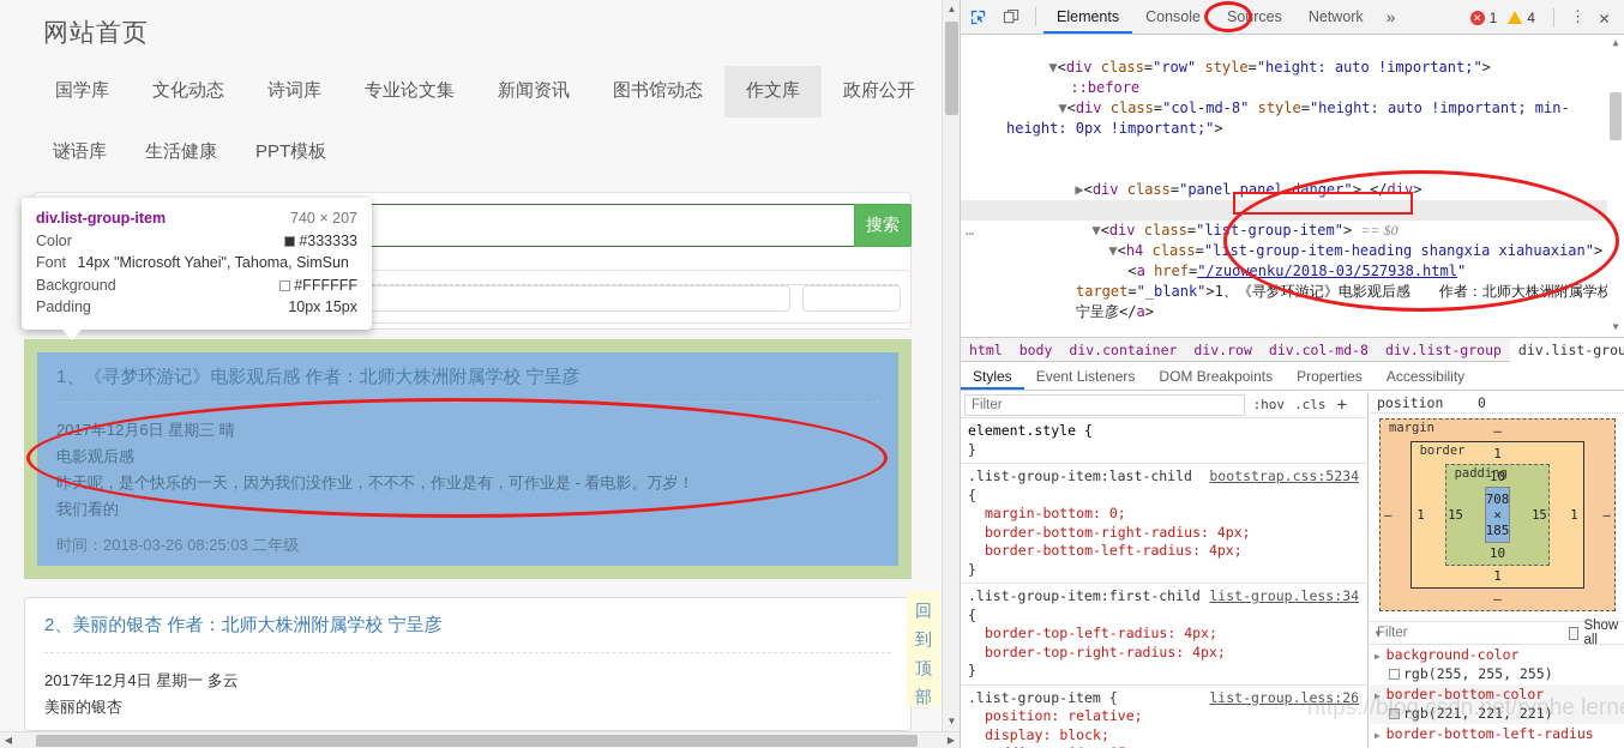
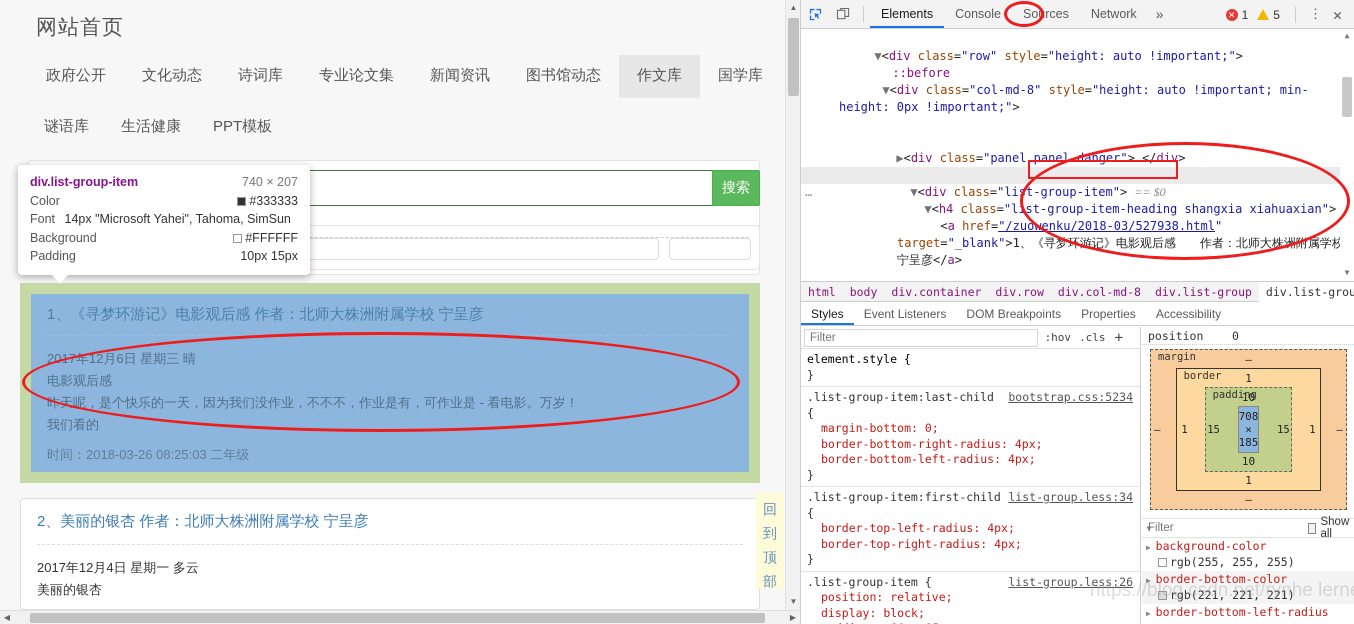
  网站首页
- 国学库
+ 政府公开
  文化动态
  诗词库
  专业论文集
  新闻资讯
  图书馆动态
  作文库
- 政府公开
+ 国学库
  谜语库
  生活健康
  PPT模板
  搜索
  1、《寻梦环游记》电影观后感 作者：北师大株洲附属学校 宁呈彦
  2017年12月6日 星期三 晴
  电影观后感
  昨天呢，是个快乐的一天，因为我们没作业，不不不，作业是有，可作业是 - 看电影。万岁！
  我们看的
  时间：2018-03-26 08:25:03 二年级
  2、美丽的银杏 作者：北师大株洲附属学校 宁呈彦
  2017年12月4日 星期一 多云
  美丽的银杏
  回
  到
  顶
  部
  ▲
  ▼
  ◀
  ▶
  div.list-group-item
  740 × 207
  Color
  #333333
  Font 14px "Microsoft Yahei", Tahoma, SimSun
  Background
  #FFFFFF
  Padding
  10px 15px
  Elements
  Console
  Sources
  Network
  »
  ✕
  1
- 4
+ 5
  ⋮
  ✕
  ▼<div class="row" style="height: auto !important;">
  ::before
  ▼<div class="col-md-8" style="height: auto !important; min-height: 0px !important;">
  ▶<div class="panel panel-danger">…</div>
  …
  ▼<div class="list-group-item"> == $0
  ▼<h4 class="list-group-item-heading shangxia xiahuaxian">
  <a href="/zuowenku/2018-03/527938.html" target="_blank">1、《寻梦环游记》电影观后感 作者：北师大株洲附属学校 宁呈彦</a>
  ▲
  ▼
  html
  body
  div.container
  div.row
  div.col-md-8
  div.list-group
  Styles
  Event Listeners
  DOM Breakpoints
  Properties
  Accessibility
  Filter
  :hov
  .cls
  +
  element.style {
  }
  bootstrap.css:5234
  .list-group-item:last-child
  {
  margin-bottom: 0;
  border-bottom-right-radius: 4px;
  border-bottom-left-radius: 4px;
  }
  list-group.less:34
  .list-group-item:first-child {
  border-top-left-radius: 4px;
  border-top-right-radius: 4px;
  }
  list-group.less:26
  .list-group-item {
  position: relative;
  display: block;
  position
  0
  margin
  –
  –
  border
  1
  1
  padding
  10
  15
  708 × 185
  15
  10
  1
  1
  –
  –
  Filter
  Show all
  ▶ background-color
  rgb(255, 255, 255)
  ▶ border-bottom-color
  rgb(221, 221, 221)
  ▶ border-bottom-left-radius
  ▼
  https://blog.csdn.net/rynhe lern
